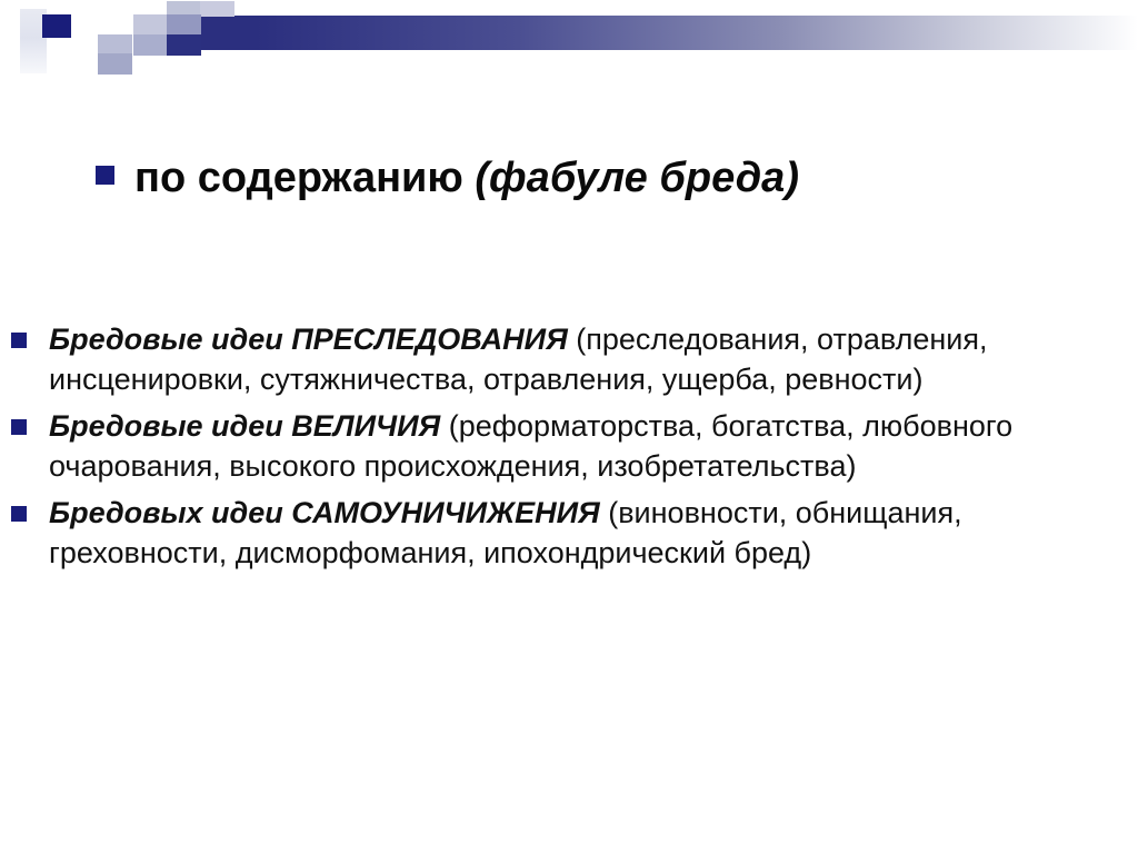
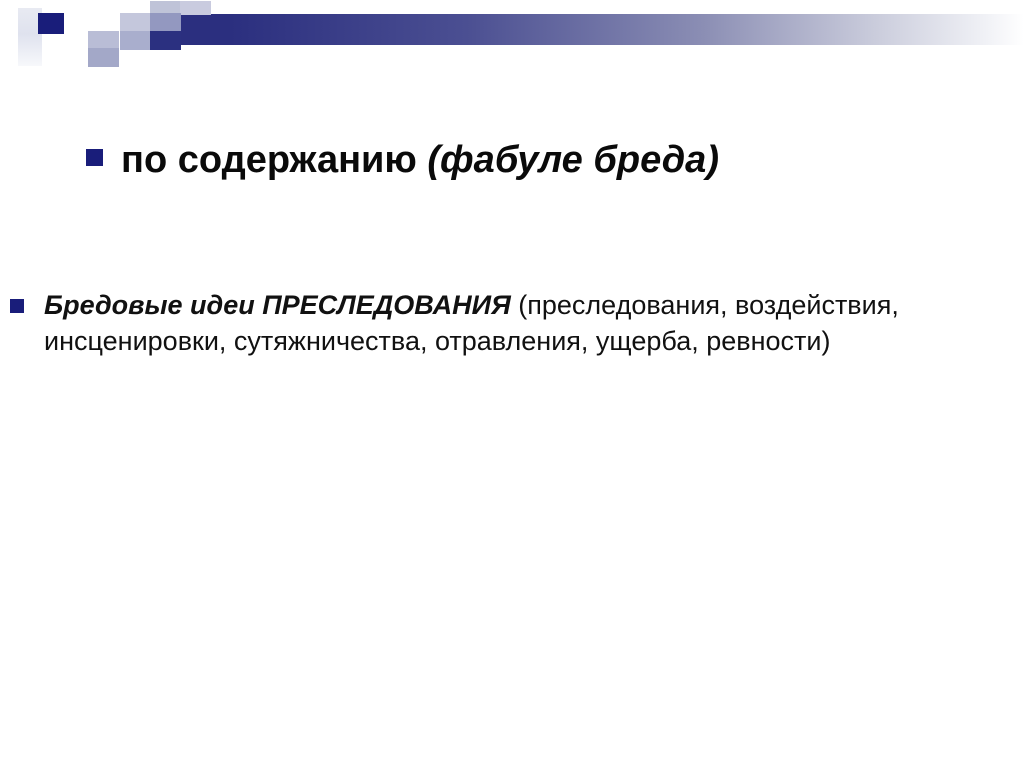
  по содержанию (фабуле бреда)
- Бредовые идеи ПРЕСЛЕДОВАНИЯ (преследования, отравления, инсценировки, сутяжничества, отравления, ущерба, ревности)
+ Бредовые идеи ПРЕСЛЕДОВАНИЯ (преследования, воздействия, инсценировки, сутяжничества, отравления, ущерба, ревности)
- Бредовые идеи ВЕЛИЧИЯ (реформаторства, богатства, любовного очарования, высокого происхождения, изобретательства)
- Бредовых идеи САМОУНИЧИЖЕНИЯ (виновности, обнищания, греховности, дисморфомания, ипохондрический бред)
